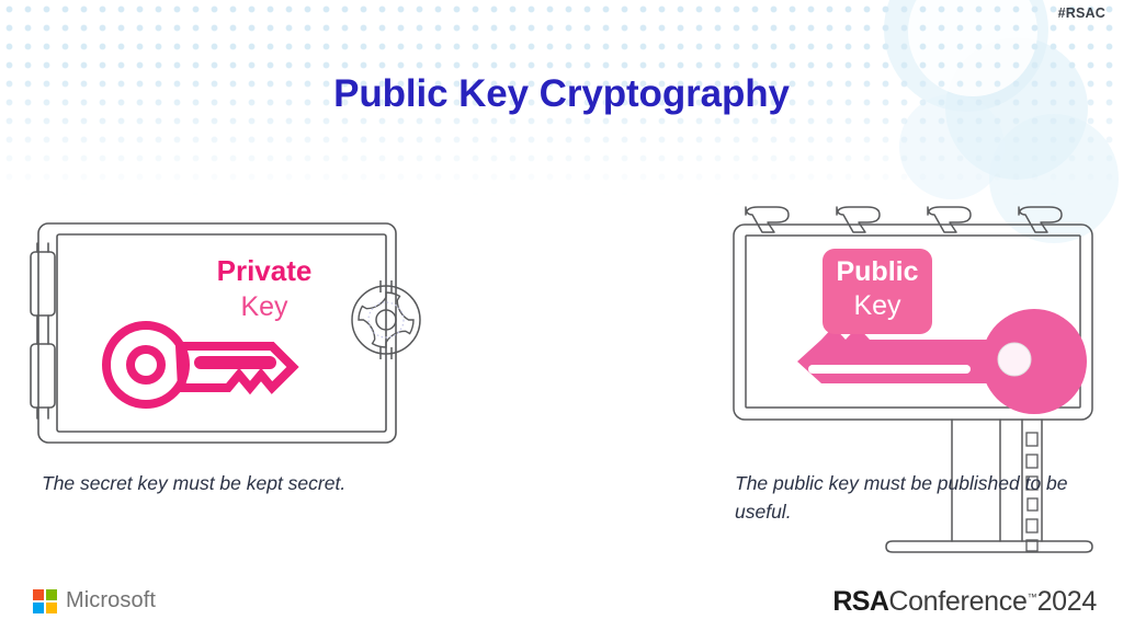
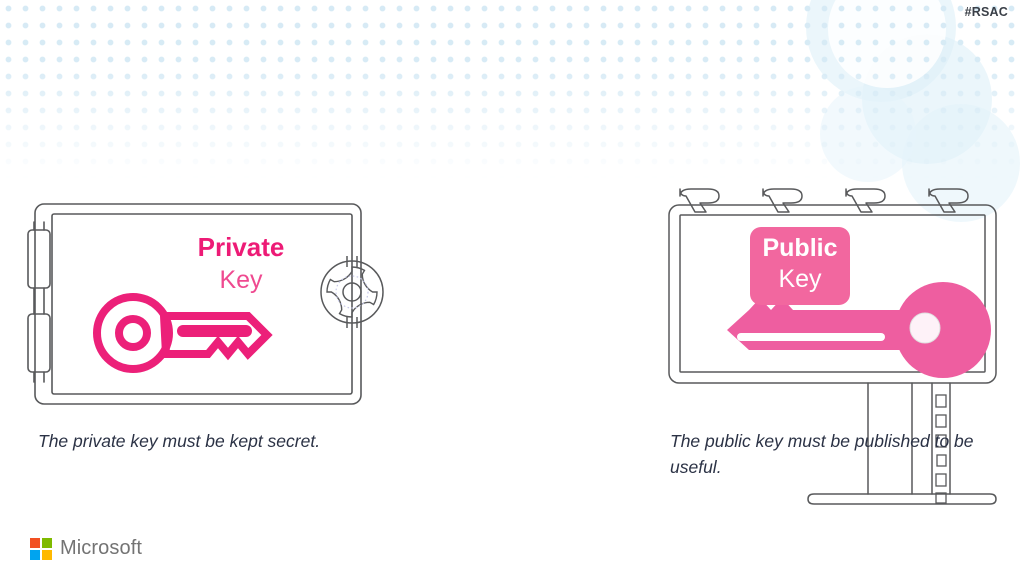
  #RSAC
- Public Key Cryptography
  Private
  Key
- The secret key must be kept secret.
+ The private key must be kept secret.
  Public
  Key
  The public key must be published to be useful.
  Microsoft
- RSA
- Conference
- ™
- 2024
